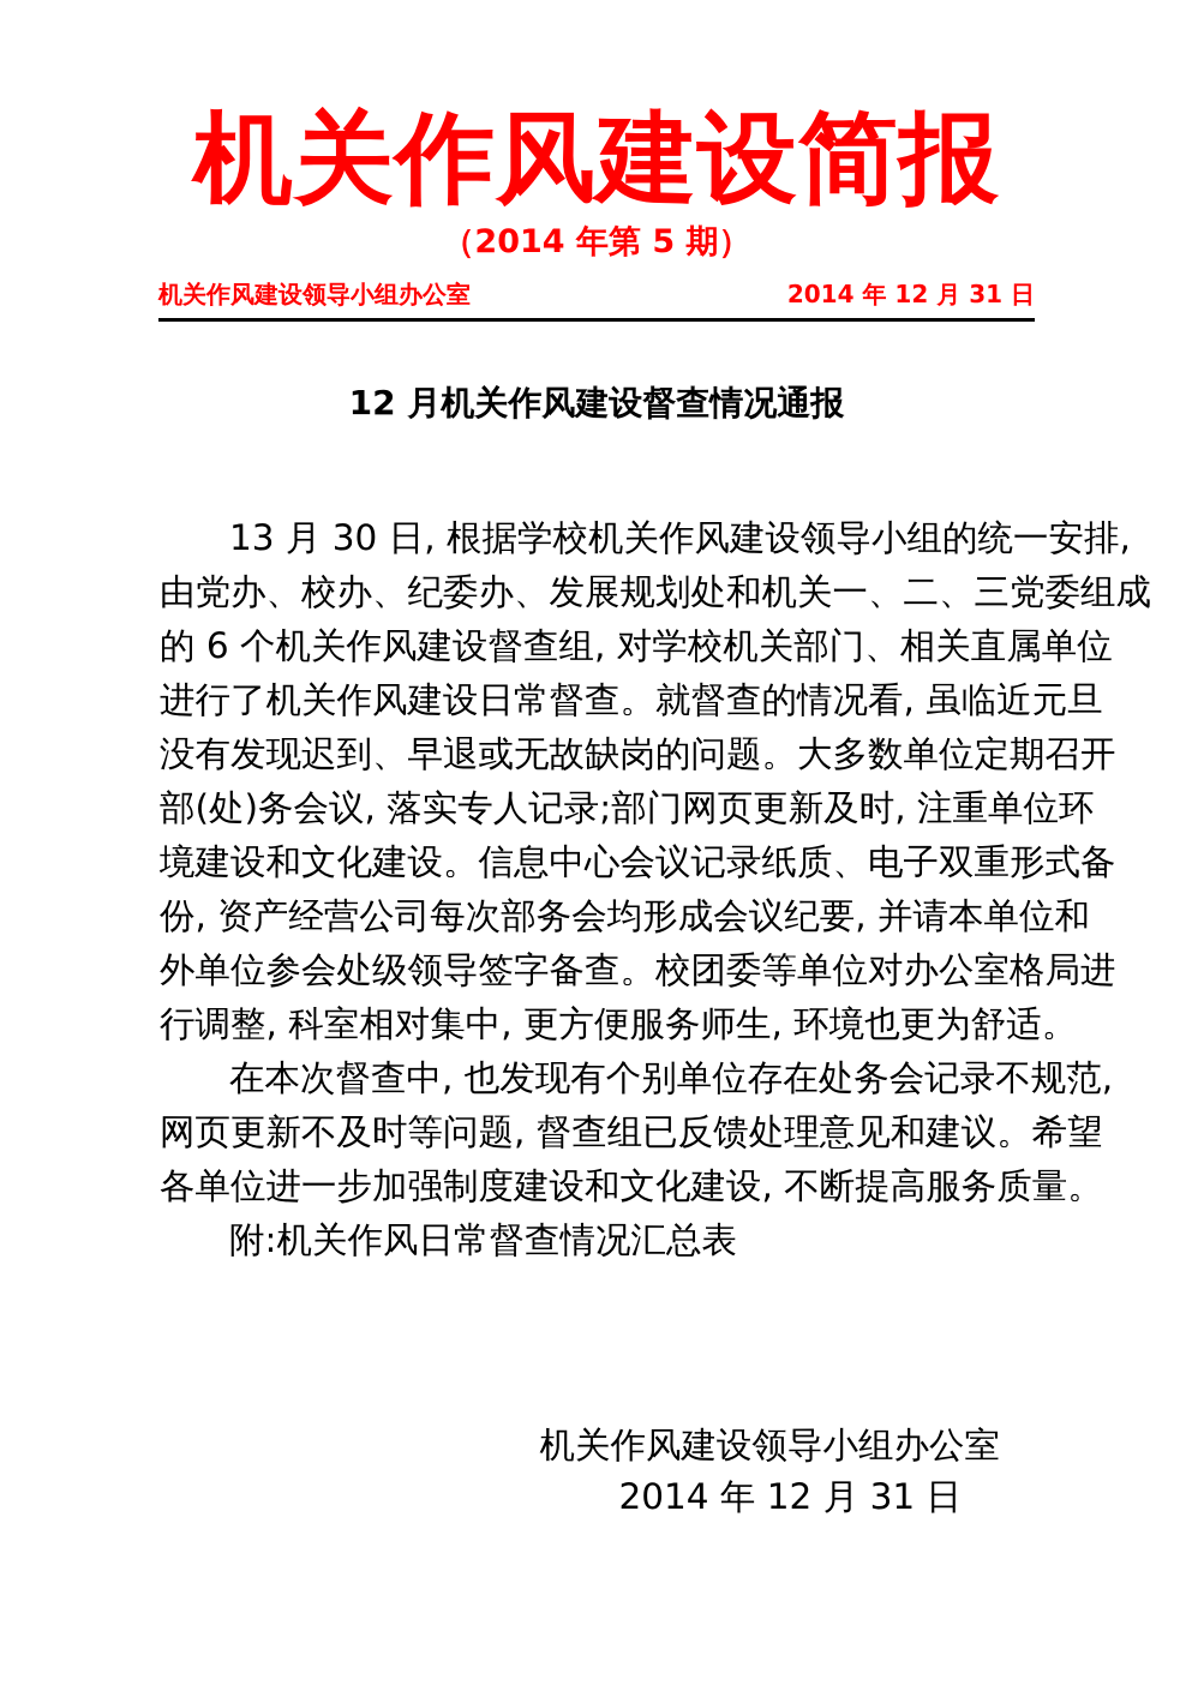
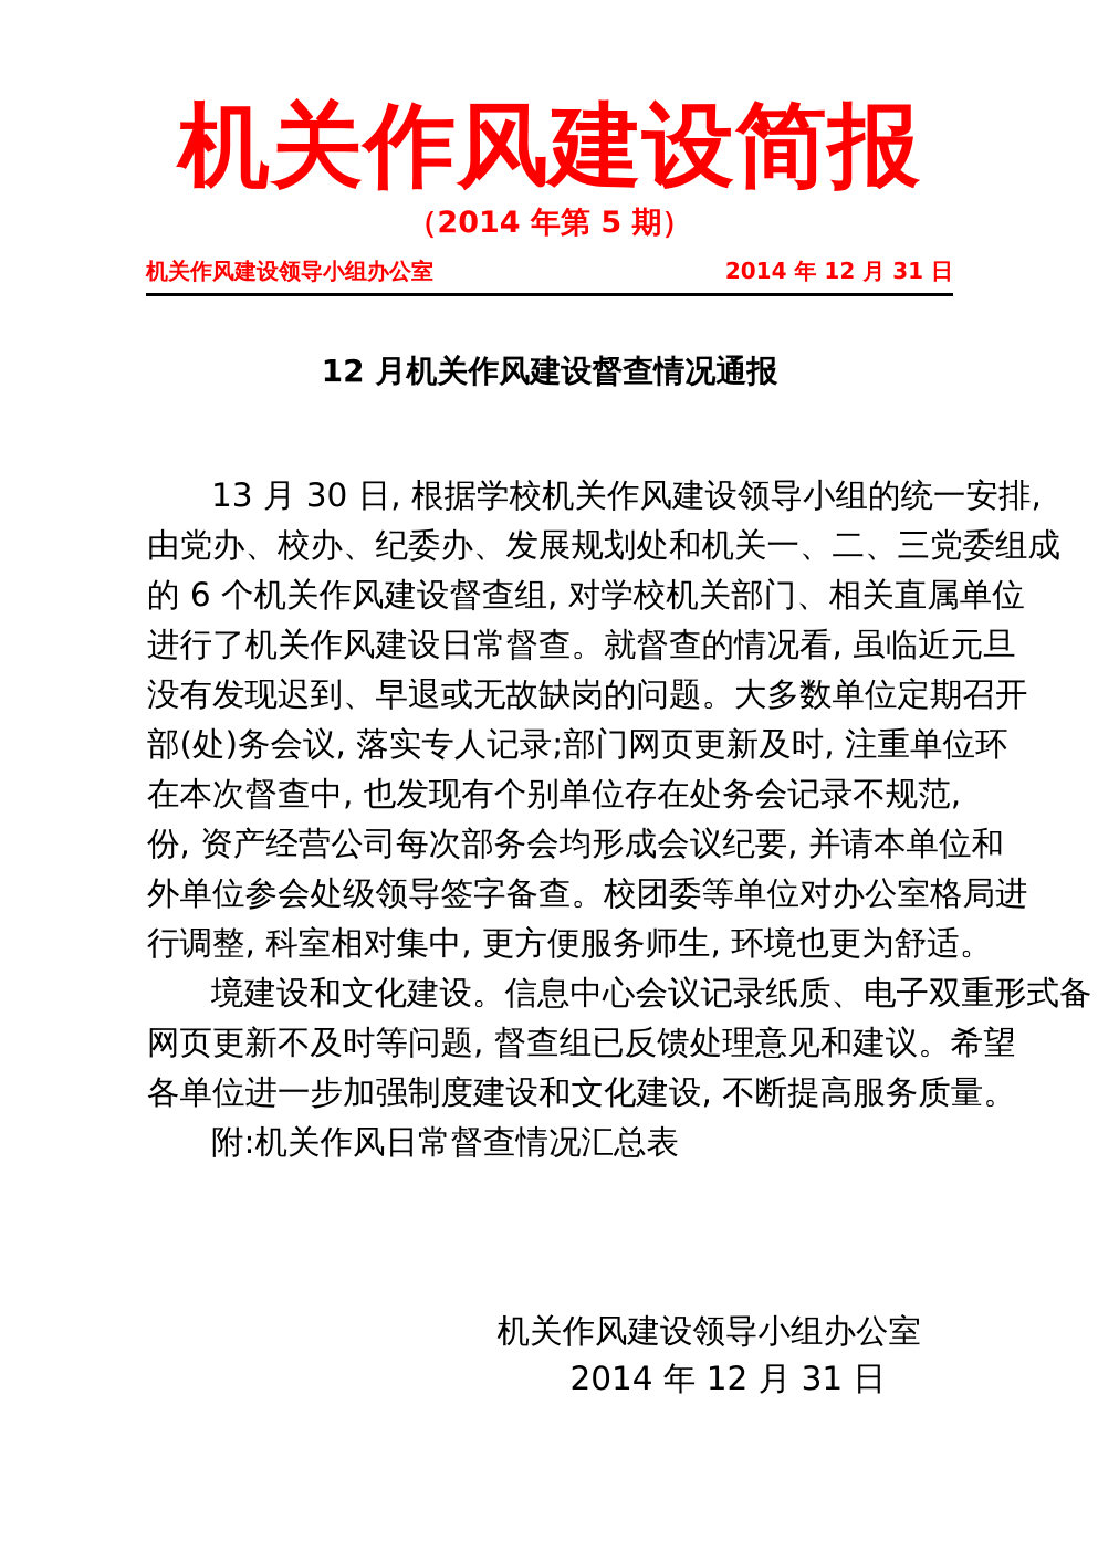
  机关作风建设简报
  （2014 年第 5 期）
  机关作风建设领导小组办公室
  2014 年 12 月 31 日
  12 月机关作风建设督查情况通报
  13 月 30 日, 根据学校机关作风建设领导小组的统一安排,
  由党办、校办、纪委办、发展规划处和机关一、二、三党委组成
  的 6 个机关作风建设督查组, 对学校机关部门、相关直属单位
  进行了机关作风建设日常督查。就督查的情况看, 虽临近元旦
  没有发现迟到、早退或无故缺岗的问题。大多数单位定期召开
  部(处)务会议, 落实专人记录;部门网页更新及时, 注重单位环
- 境建设和文化建设。信息中心会议记录纸质、电子双重形式备
+ 在本次督查中, 也发现有个别单位存在处务会记录不规范,
  份, 资产经营公司每次部务会均形成会议纪要, 并请本单位和
  外单位参会处级领导签字备查。校团委等单位对办公室格局进
  行调整, 科室相对集中, 更方便服务师生, 环境也更为舒适。
- 在本次督查中, 也发现有个别单位存在处务会记录不规范,
+ 境建设和文化建设。信息中心会议记录纸质、电子双重形式备
  网页更新不及时等问题, 督查组已反馈处理意见和建议。希望
  各单位进一步加强制度建设和文化建设, 不断提高服务质量。
  附:机关作风日常督查情况汇总表
  机关作风建设领导小组办公室
  2014 年 12 月 31 日
